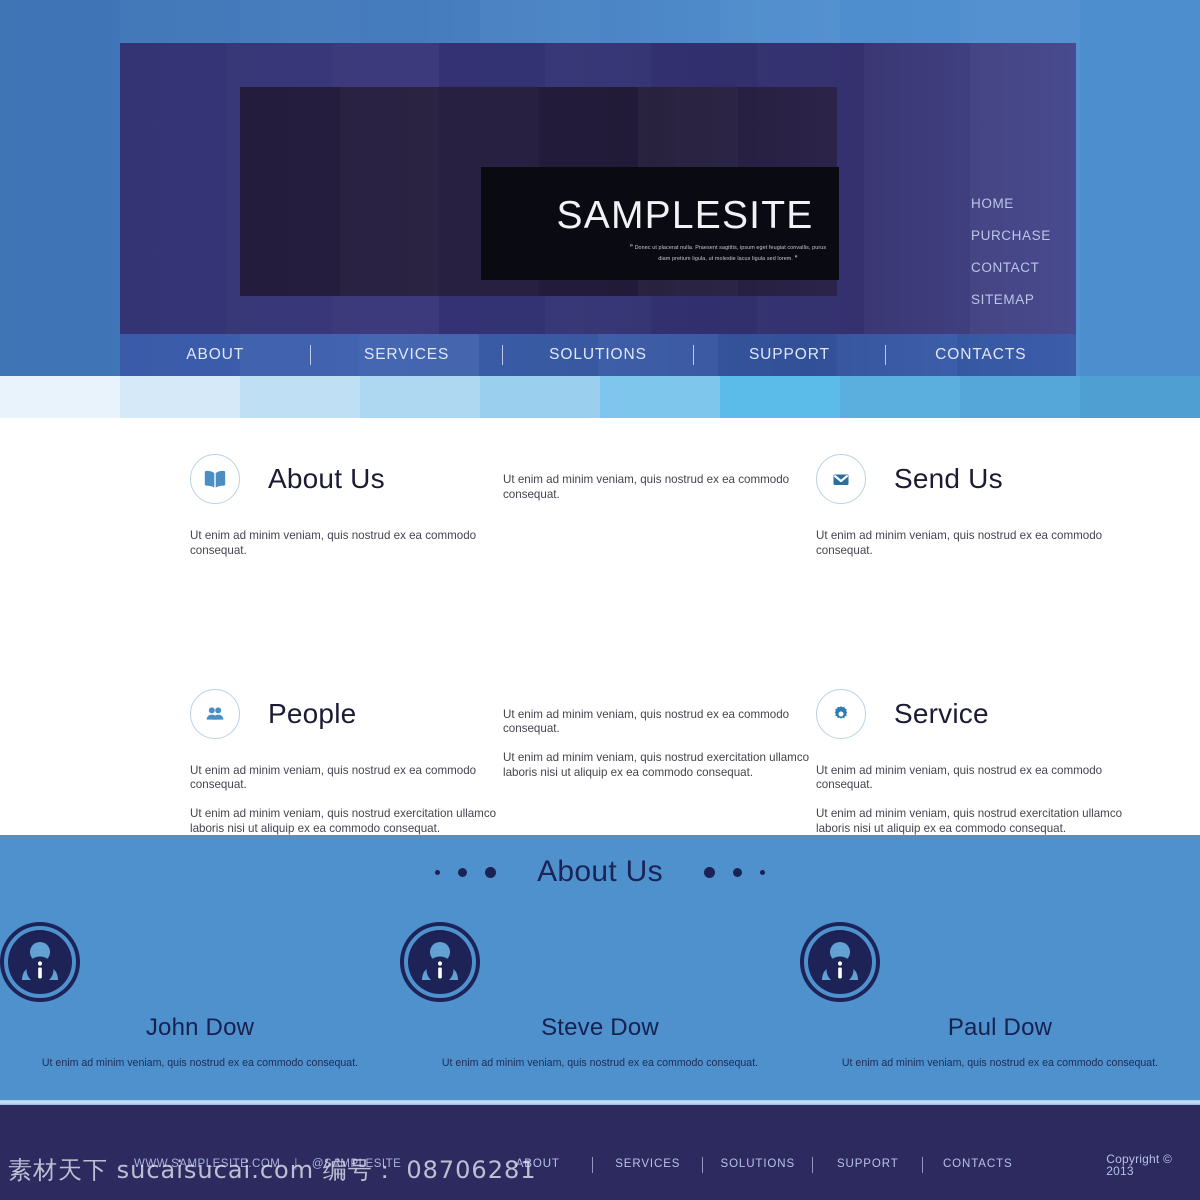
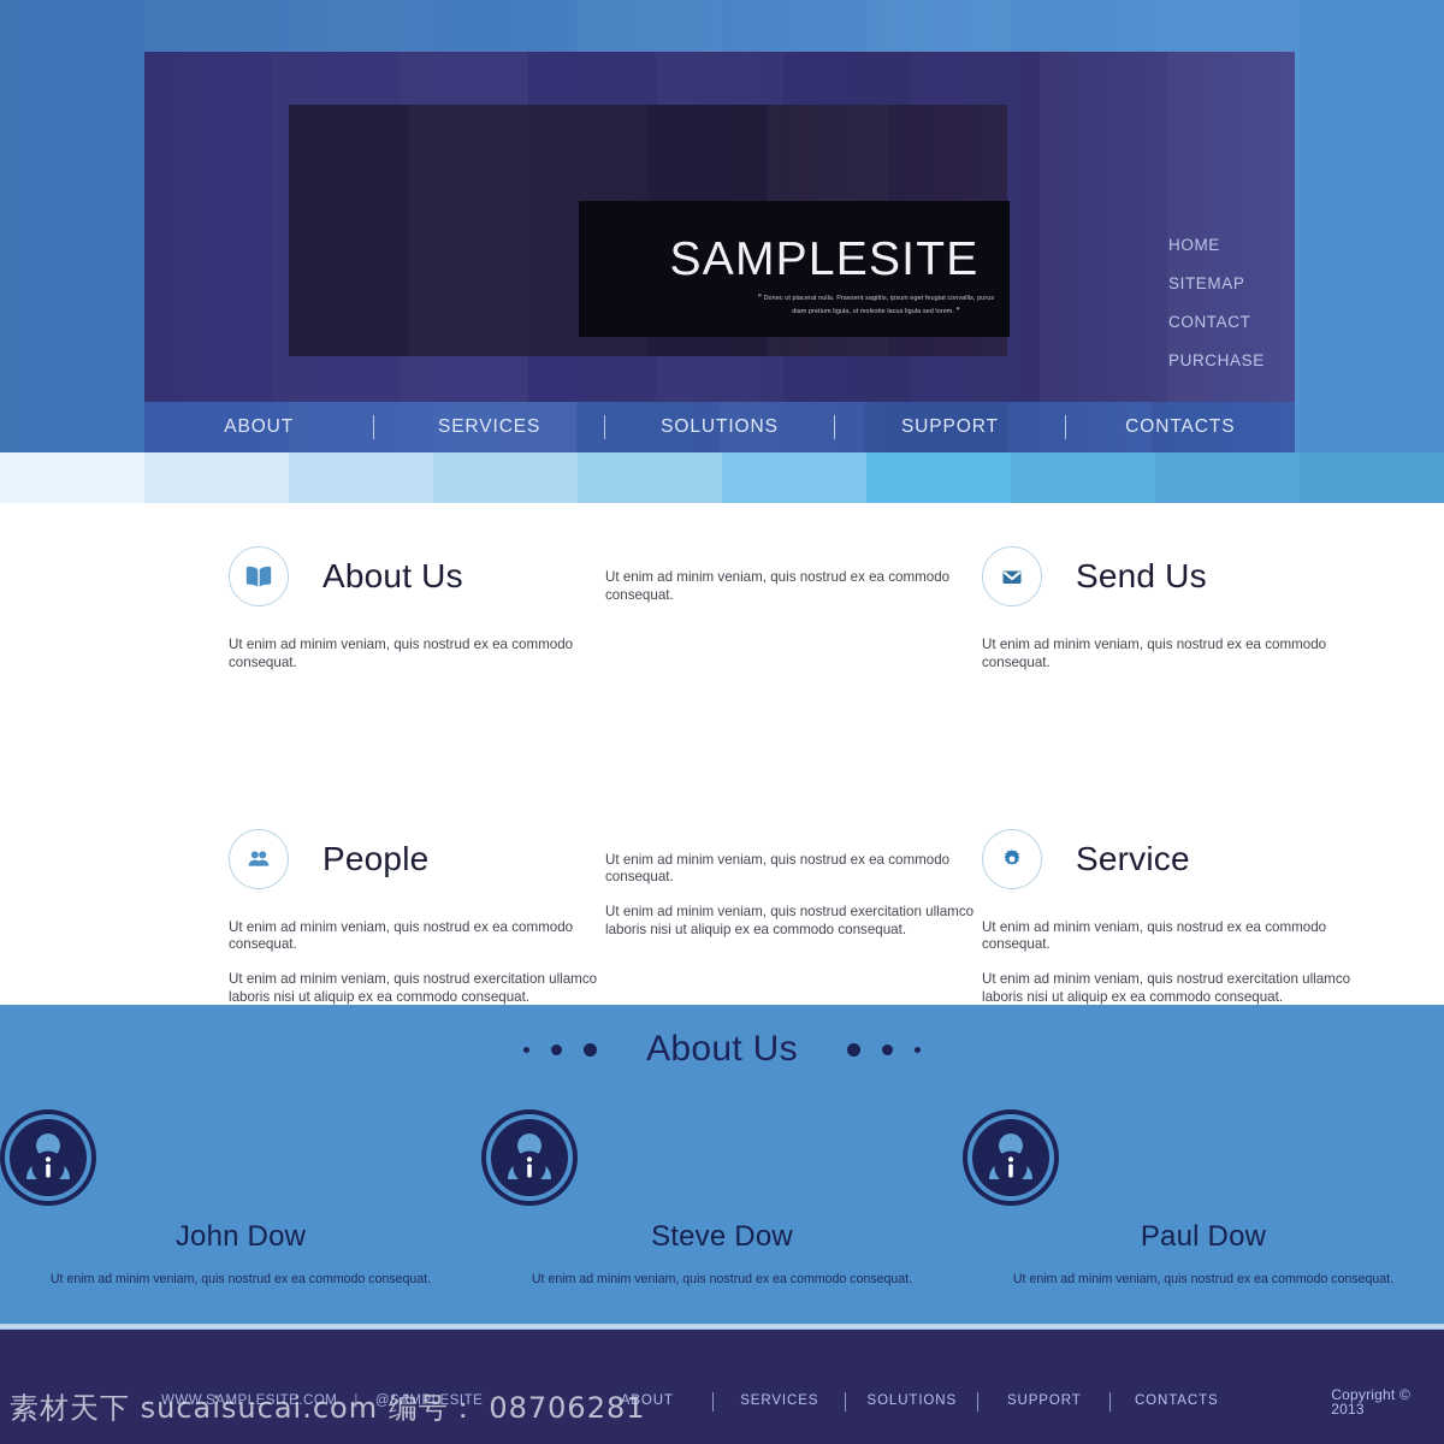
  SAMPLESITE
  HOME
- PURCHASE
+ SITEMAP
  CONTACT
- SITEMAP
+ PURCHASE
  ABOUT
  SERVICES
  SOLUTIONS
  SUPPORT
  CONTACTS
  About Us
  Ut enim ad minim veniam, quis nostrud ex ea commodo consequat.
  Ut enim ad minim veniam, quis nostrud ex ea commodo consequat.
  Send Us
  Ut enim ad minim veniam, quis nostrud ex ea commodo consequat.
  People
  Ut enim ad minim veniam, quis nostrud ex ea commodo consequat.
  Ut enim ad minim veniam, quis nostrud exercitation ullamco laboris nisi ut aliquip ex ea commodo consequat.
  Ut enim ad minim veniam, quis nostrud ex ea commodo consequat.
  Ut enim ad minim veniam, quis nostrud exercitation ullamco laboris nisi ut aliquip ex ea commodo consequat.
  Service
  Ut enim ad minim veniam, quis nostrud ex ea commodo consequat.
  Ut enim ad minim veniam, quis nostrud exercitation ullamco laboris nisi ut aliquip ex ea commodo consequat.
  About Us
  John Dow
  Ut enim ad minim veniam, quis nostrud ex ea commodo consequat.
  Steve Dow
  Ut enim ad minim veniam, quis nostrud ex ea commodo consequat.
  Paul Dow
  Ut enim ad minim veniam, quis nostrud ex ea commodo consequat.
  WWW.SAMPLESITE.COM
  |
  @SAMPLESITE
  ABOUT
  SERVICES
  SOLUTIONS
  SUPPORT
  CONTACTS
  Copyright © 2013
  素材天下 sucaisucai.com 编号： 08706281
